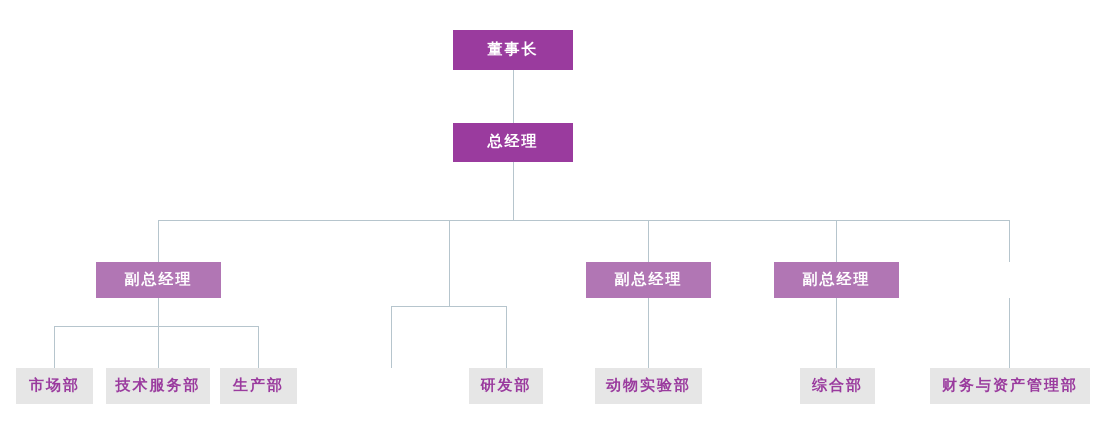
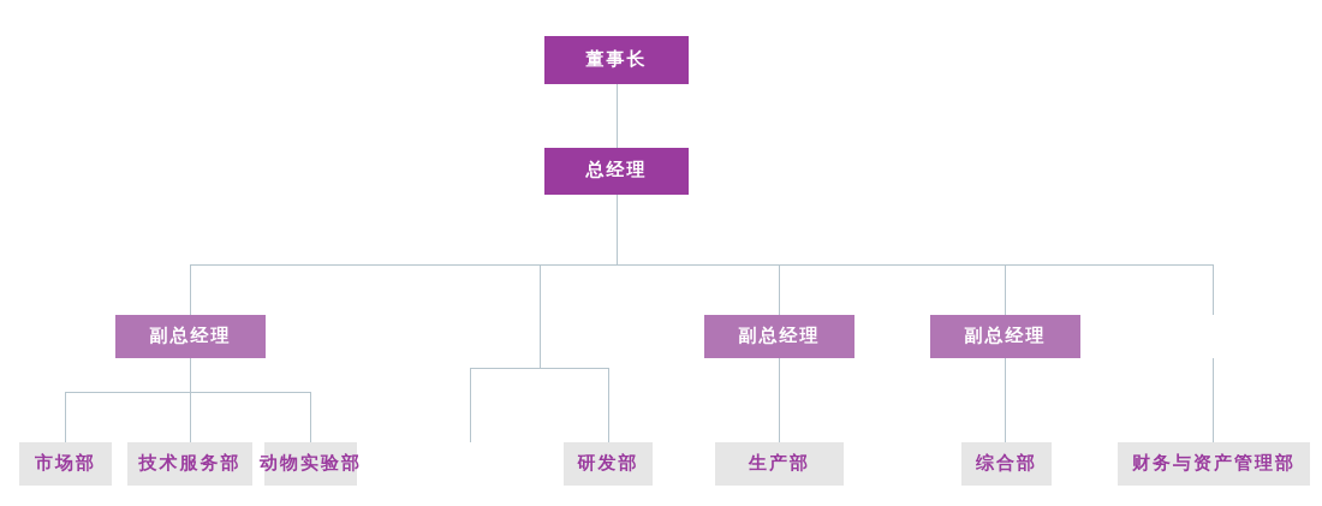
  董事长
  总经理
  副总经理
  副总经理
  副总经理
  市场部
  技术服务部
- 生产部
+ 动物实验部
  研发部
- 动物实验部
+ 生产部
  综合部
  财务与资产管理部
